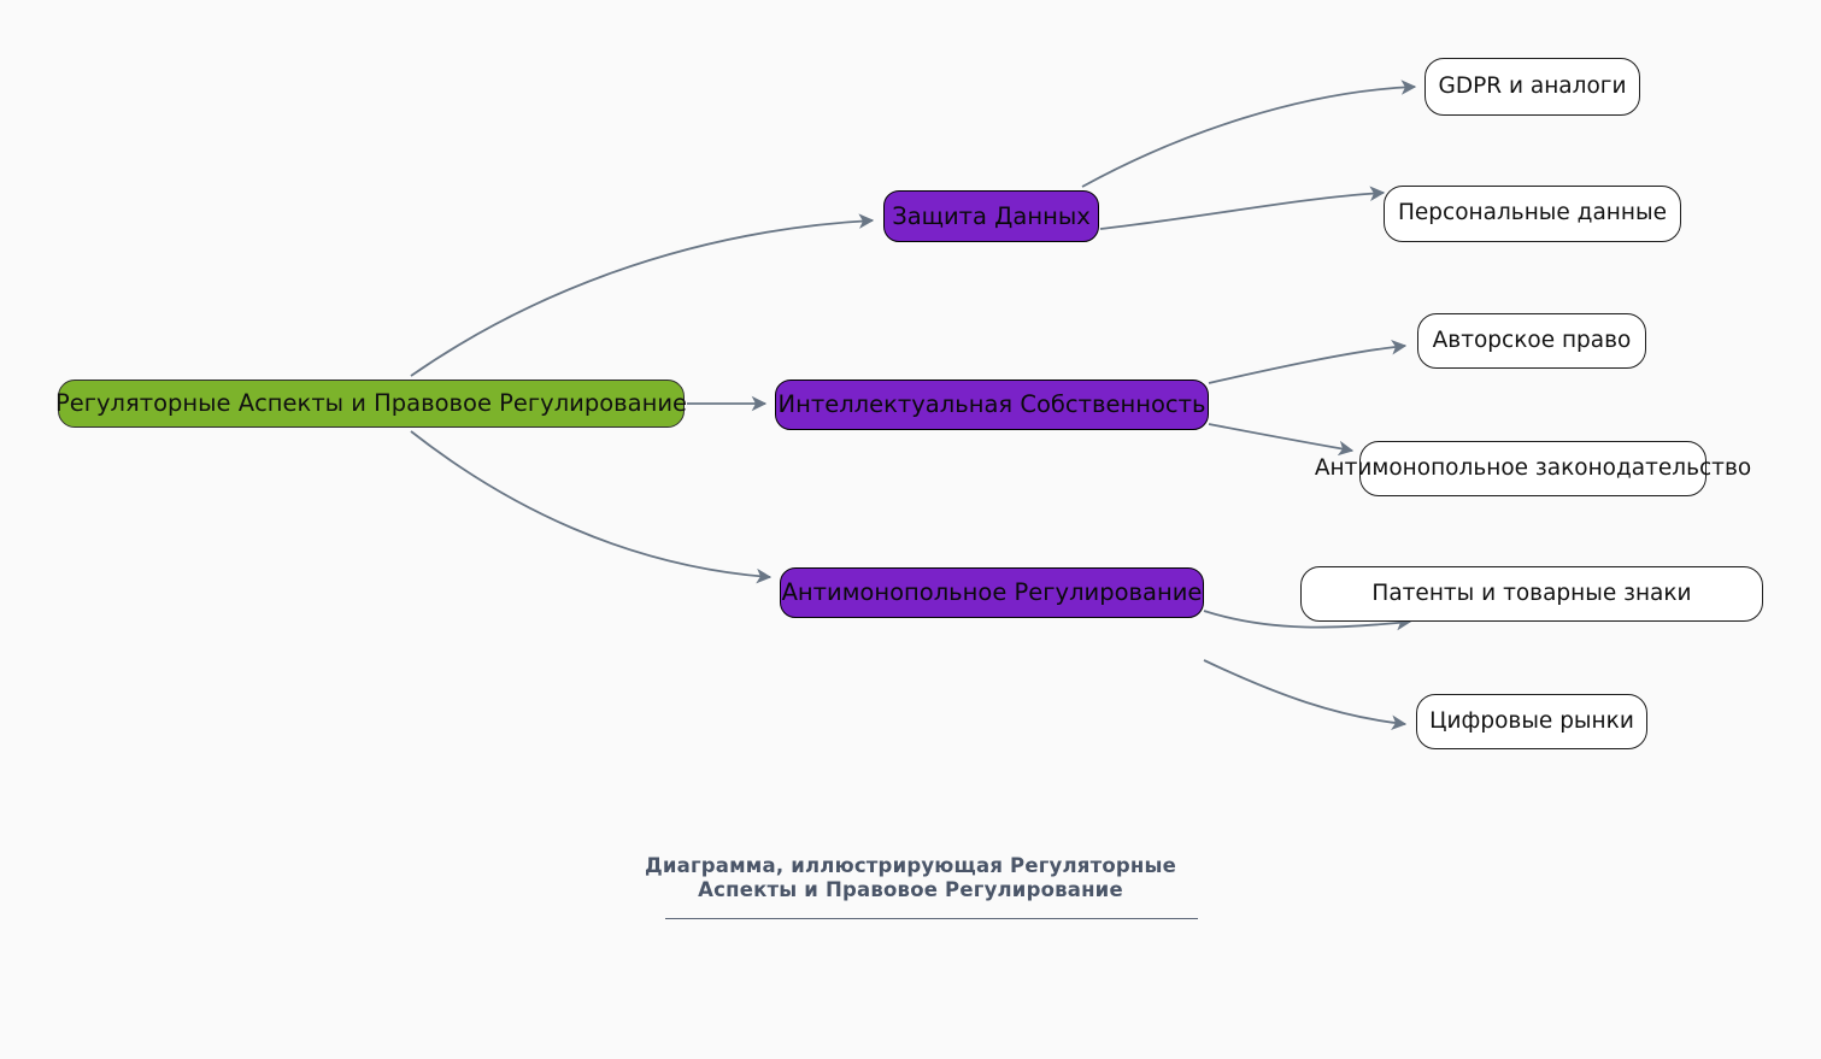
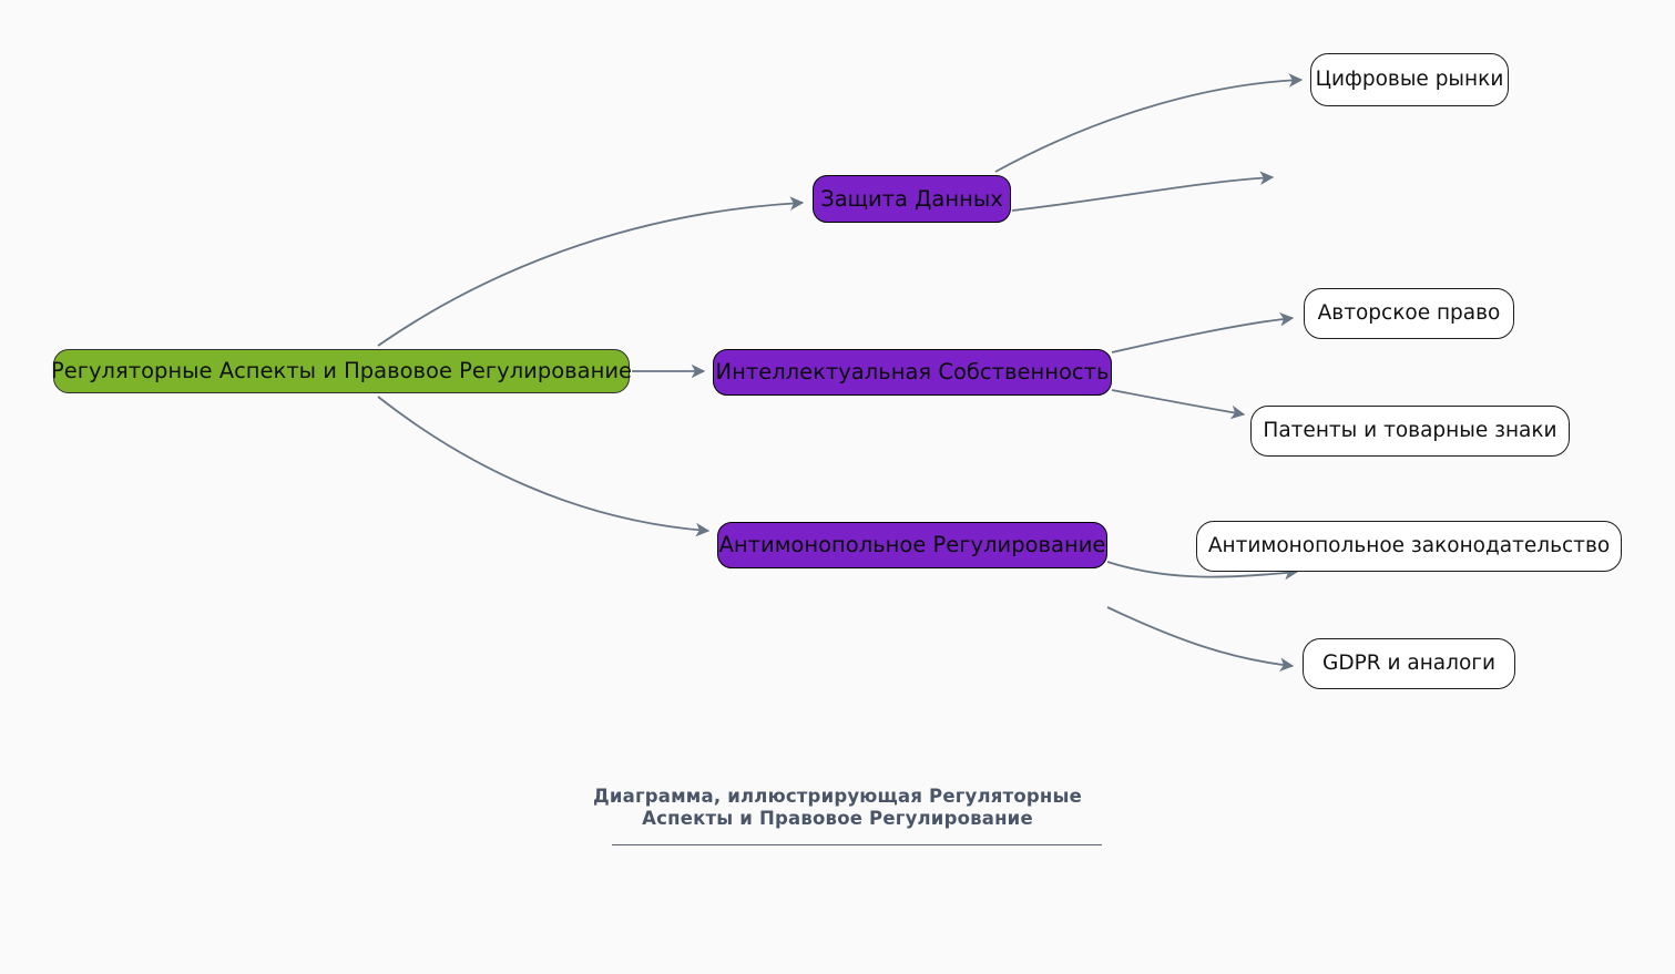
  Регуляторные Аспекты и Правовое Регулирование
  Защита Данных
- GDPR и аналоги
+ Цифровые рынки
- Персональные данные
  Интеллектуальная Собственность
  Авторское право
- Антимонопольное законодательство
+ Патенты и товарные знаки
  Антимонопольное Регулирование
- Патенты и товарные знаки
+ Антимонопольное законодательство
- Цифровые рынки
+ GDPR и аналоги
  Диаграмма, иллюстрирующая Регуляторные
  Аспекты и Правовое Регулирование
